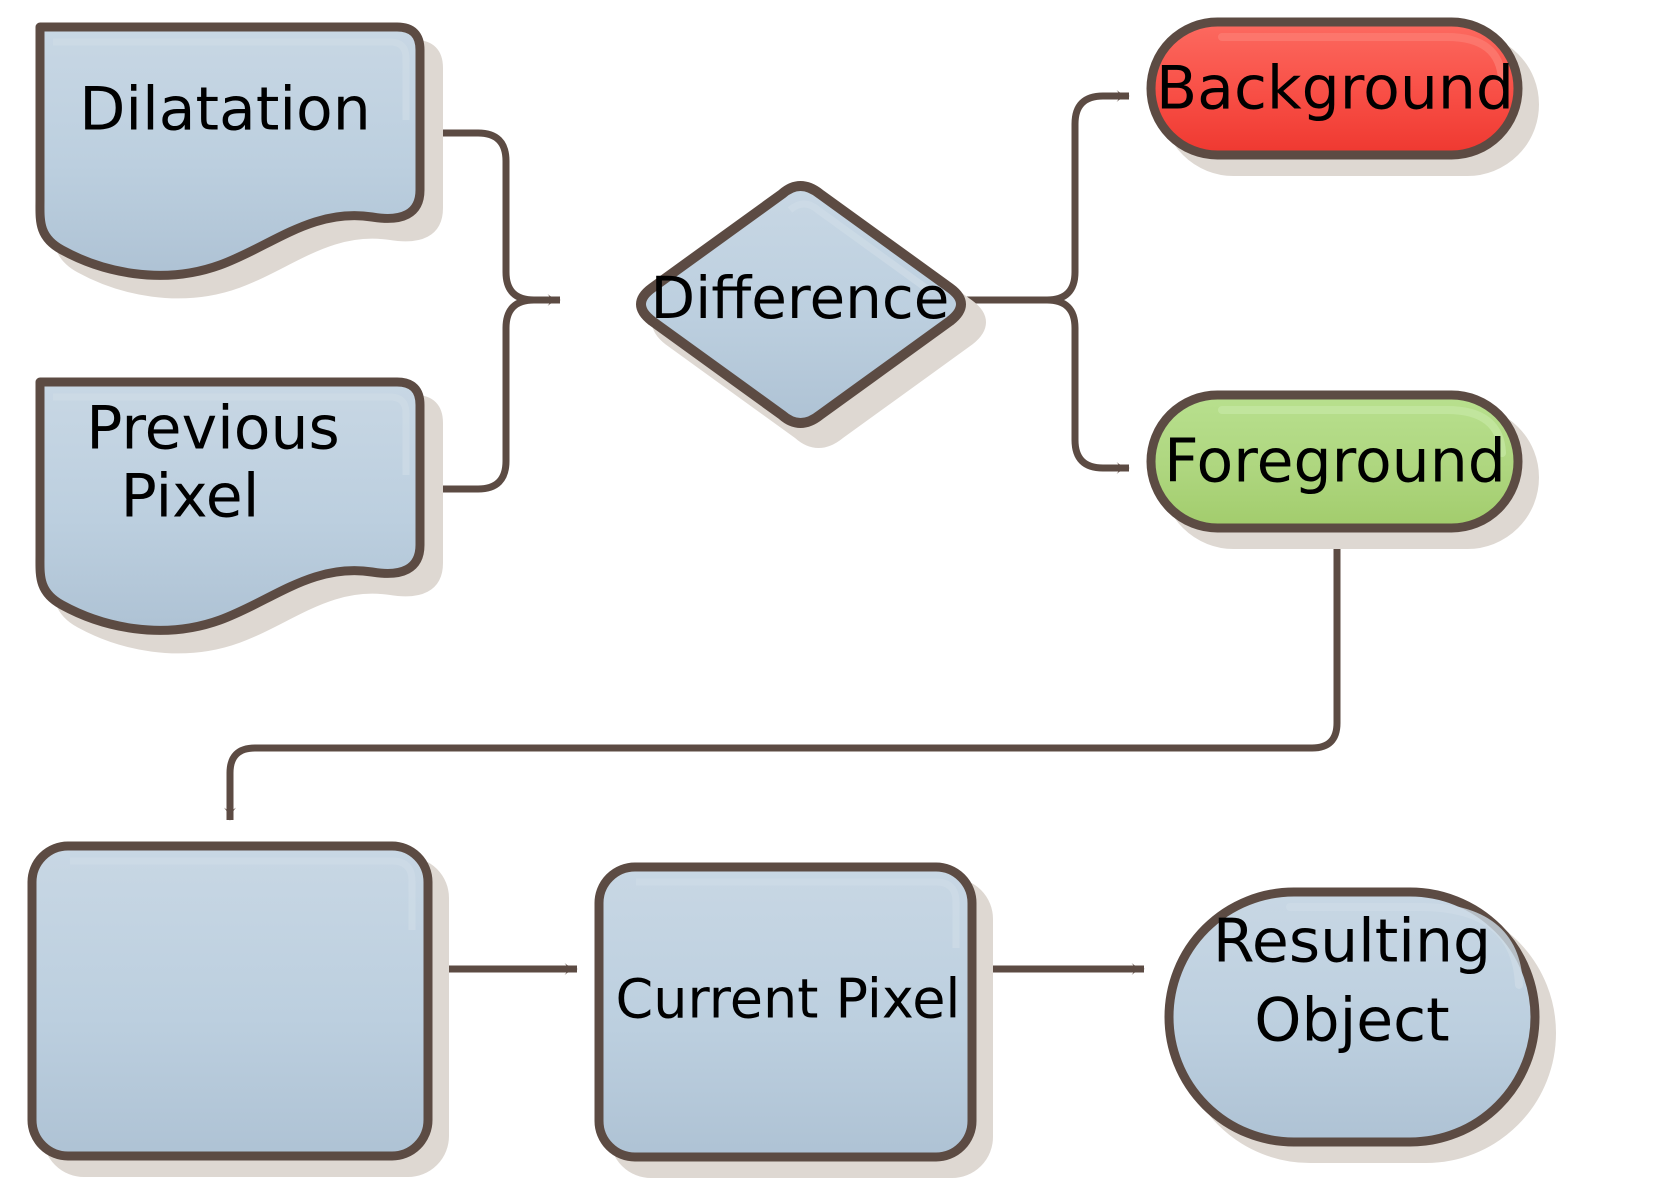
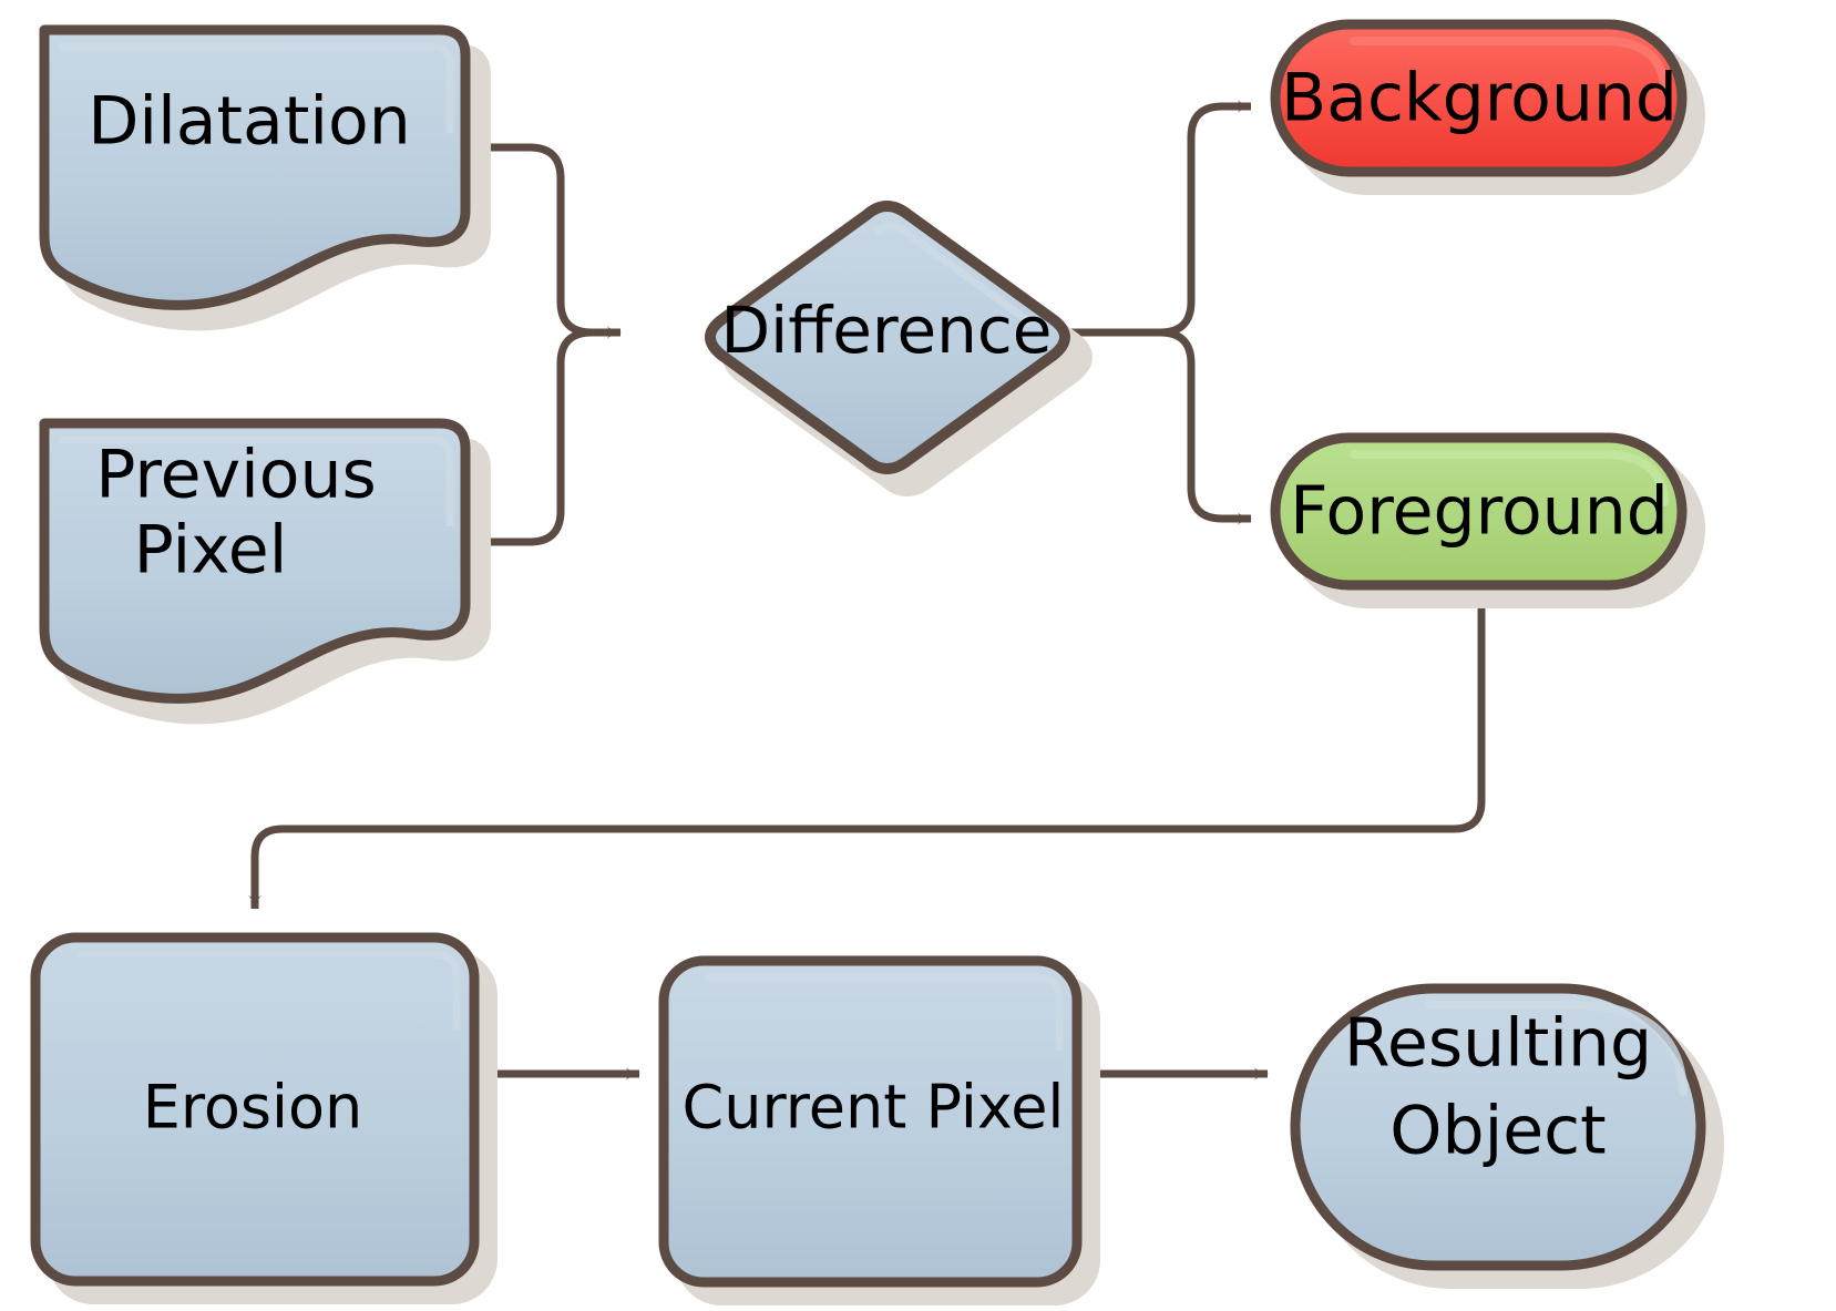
  Dilatation
  Previous
  Pixel
  Difference
  Background
  Foreground
+ Erosion
  Current Pixel
  Resulting
  Object
